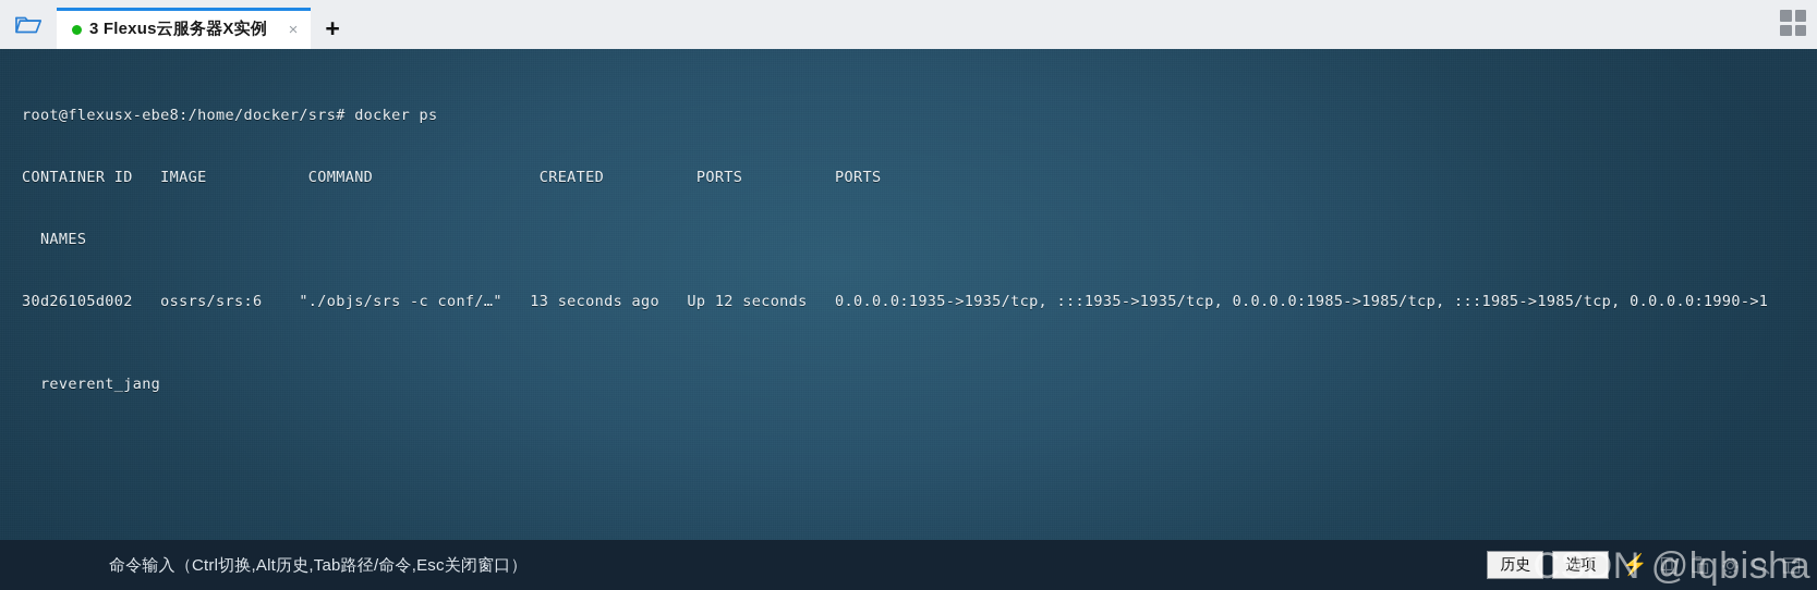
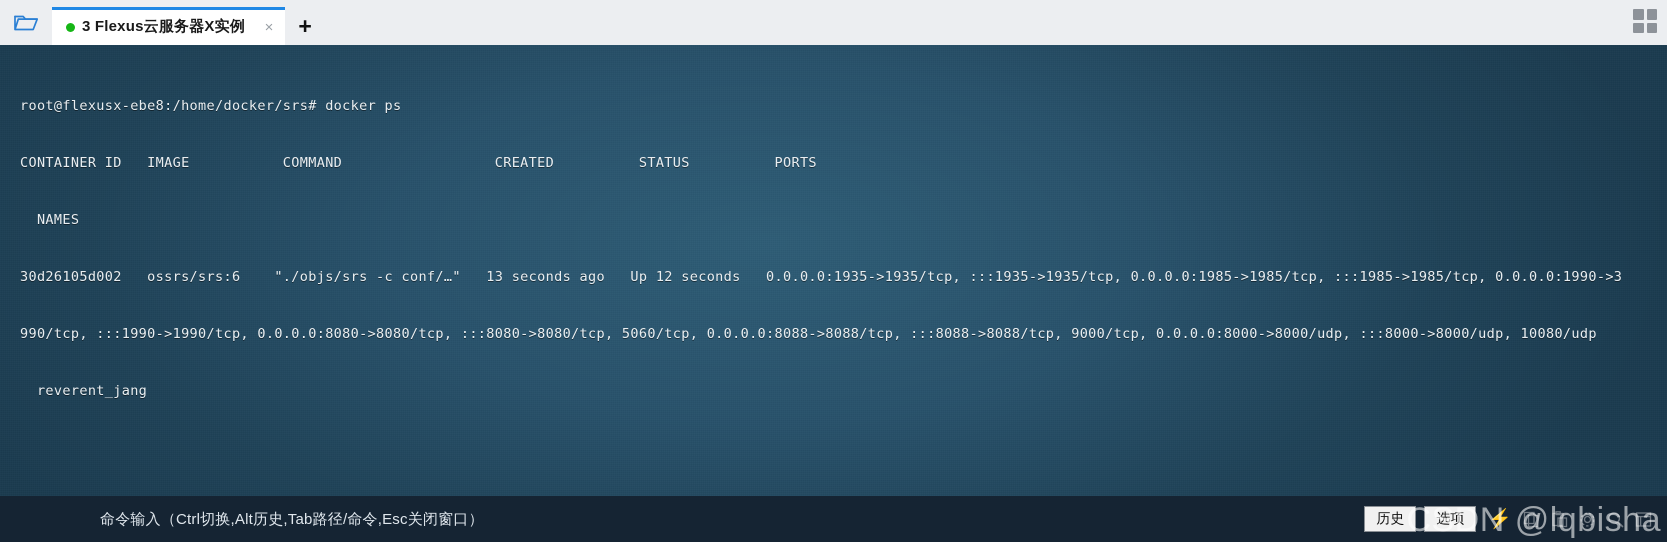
  3 Flexus云服务器X实例
  ×
  +
  root@flexusx-ebe8:/home/docker/srs# docker ps
- CONTAINER ID IMAGE COMMAND CREATED PORTS PORTS
+ CONTAINER ID IMAGE COMMAND CREATED STATUS PORTS
  NAMES
- 30d26105d002 ossrs/srs:6 "./objs/srs -c conf/…" 13 seconds ago Up 12 seconds 0.0.0.0:1935->1935/tcp, :::1935->1935/tcp, 0.0.0.0:1985->1985/tcp, :::1985->1985/tcp, 0.0.0.0:1990->1
+ 30d26105d002 ossrs/srs:6 "./objs/srs -c conf/…" 13 seconds ago Up 12 seconds 0.0.0.0:1935->1935/tcp, :::1935->1935/tcp, 0.0.0.0:1985->1985/tcp, :::1985->1985/tcp, 0.0.0.0:1990->3
+ 990/tcp, :::1990->1990/tcp, 0.0.0.0:8080->8080/tcp, :::8080->8080/tcp, 5060/tcp, 0.0.0.0:8088->8088/tcp, :::8088->8088/tcp, 9000/tcp, 0.0.0.0:8000->8000/udp, :::8000->8000/udp, 10080/udp
  reverent_jang
  命令输入（Ctrl切换,Alt历史,Tab路径/命令,Esc关闭窗口）
  历史
  选项
  ⚡
  CSDN @lqbisha
